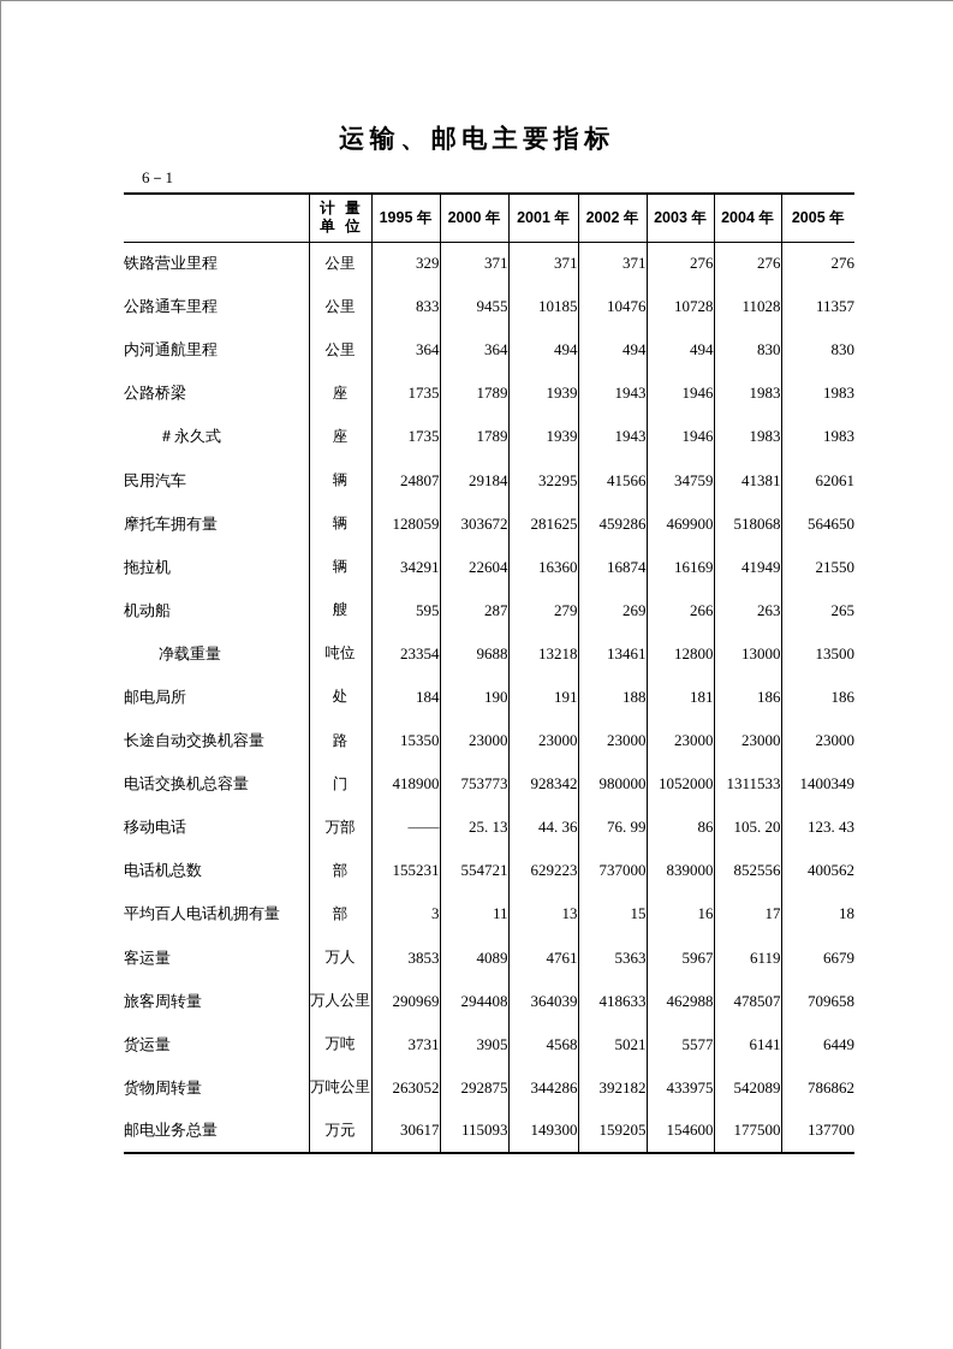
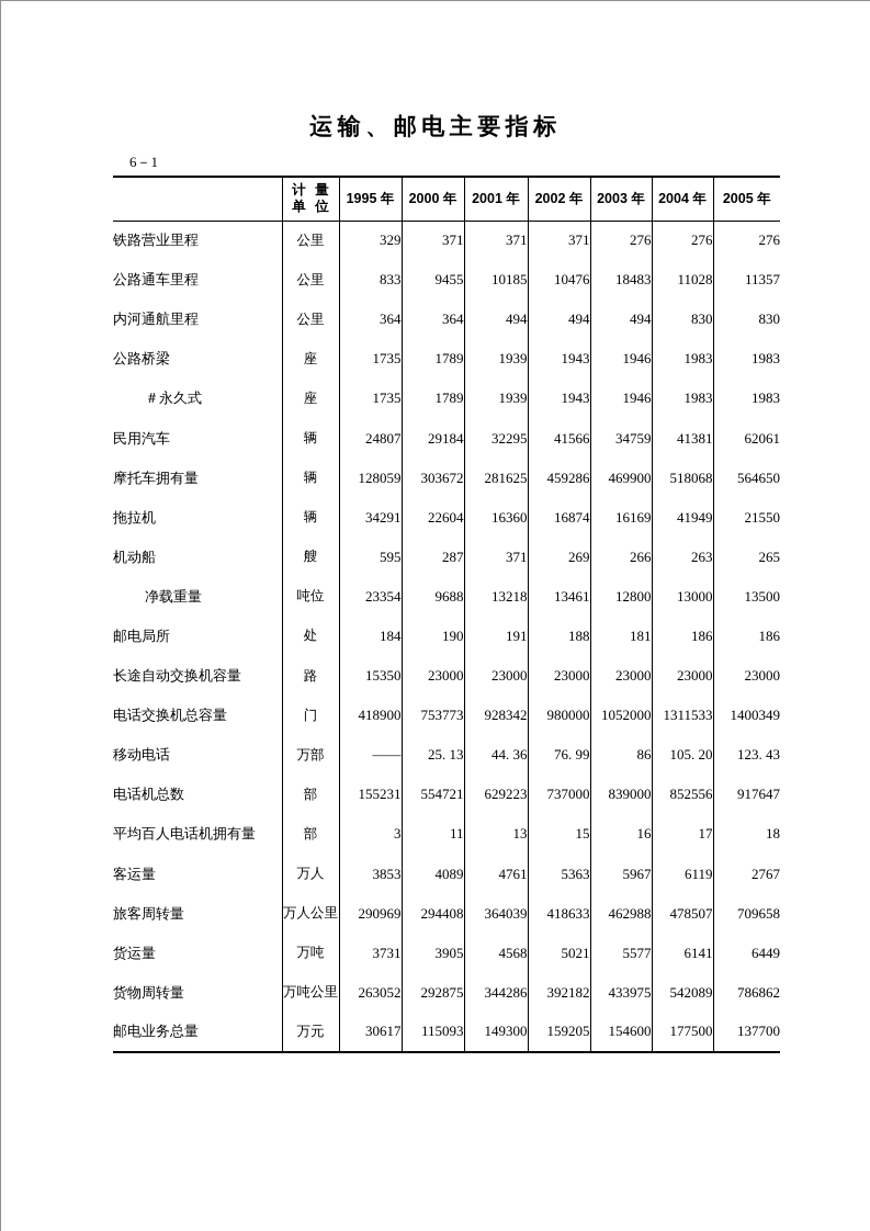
  运输、邮电主要指标
  6－1
  	计 量 单 位	1995 年	2000 年	2001 年	2002 年	2003 年	2004 年	2005 年
  铁路营业里程	公里	329	371	371	371	276	276	276
- 公路通车里程	公里	833	9455	10185	10476	10728	11028	11357
+ 公路通车里程	公里	833	9455	10185	10476	18483	11028	11357
  内河通航里程	公里	364	364	494	494	494	830	830
  公路桥梁	座	1735	1789	1939	1943	1946	1983	1983
  ＃永久式	座	1735	1789	1939	1943	1946	1983	1983
  民用汽车	辆	24807	29184	32295	41566	34759	41381	62061
  摩托车拥有量	辆	128059	303672	281625	459286	469900	518068	564650
  拖拉机	辆	34291	22604	16360	16874	16169	41949	21550
- 机动船	艘	595	287	279	269	266	263	265
+ 机动船	艘	595	287	371	269	266	263	265
  净载重量	吨位	23354	9688	13218	13461	12800	13000	13500
  邮电局所	处	184	190	191	188	181	186	186
  长途自动交换机容量	路	15350	23000	23000	23000	23000	23000	23000
  电话交换机总容量	门	418900	753773	928342	980000	1052000	1311533	1400349
  移动电话	万部	——	25. 13	44. 36	76. 99	86	105. 20	123. 43
- 电话机总数	部	155231	554721	629223	737000	839000	852556	400562
+ 电话机总数	部	155231	554721	629223	737000	839000	852556	917647
  平均百人电话机拥有量	部	3	11	13	15	16	17	18
- 客运量	万人	3853	4089	4761	5363	5967	6119	6679
+ 客运量	万人	3853	4089	4761	5363	5967	6119	2767
  旅客周转量	万人公里	290969	294408	364039	418633	462988	478507	709658
  货运量	万吨	3731	3905	4568	5021	5577	6141	6449
  货物周转量	万吨公里	263052	292875	344286	392182	433975	542089	786862
  邮电业务总量	万元	30617	115093	149300	159205	154600	177500	137700
